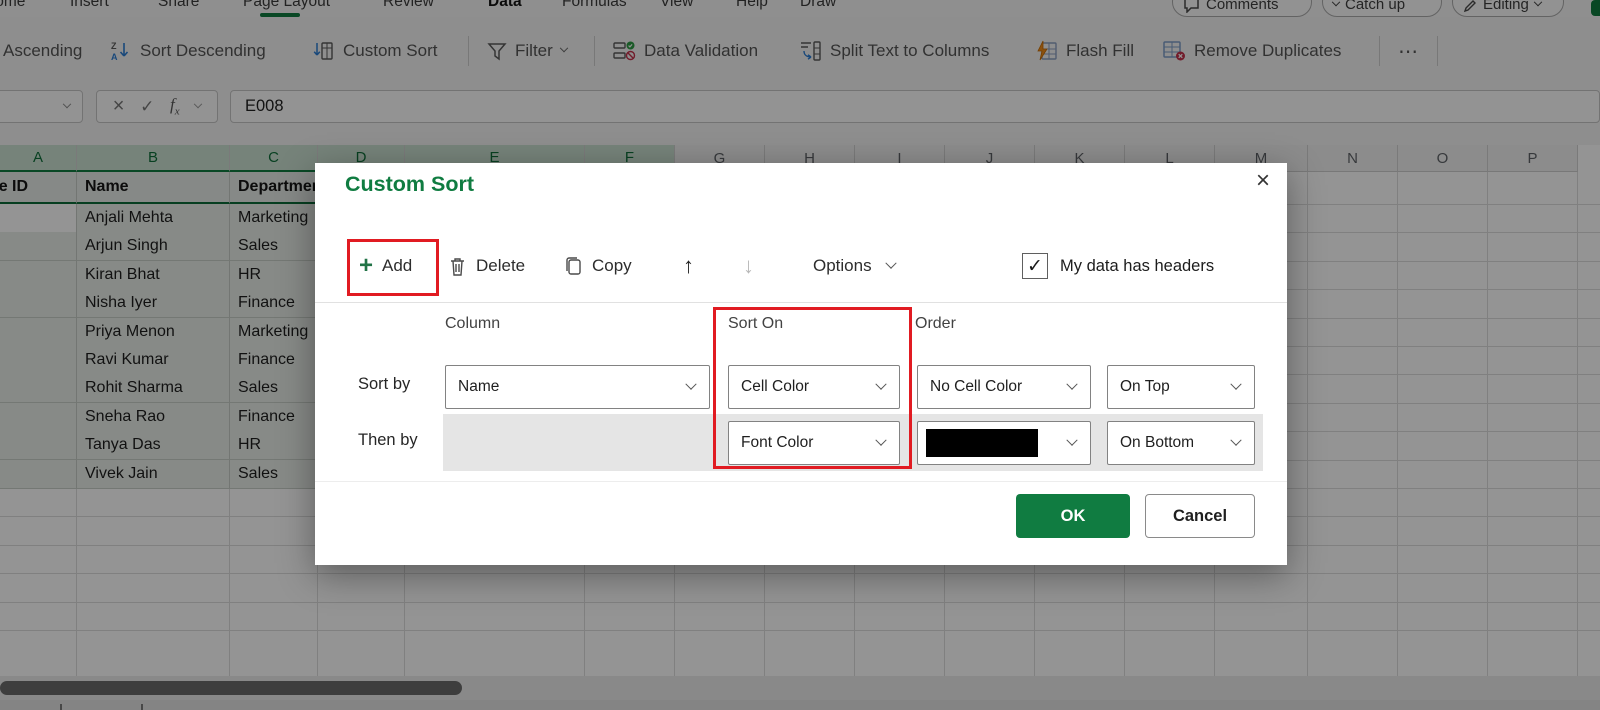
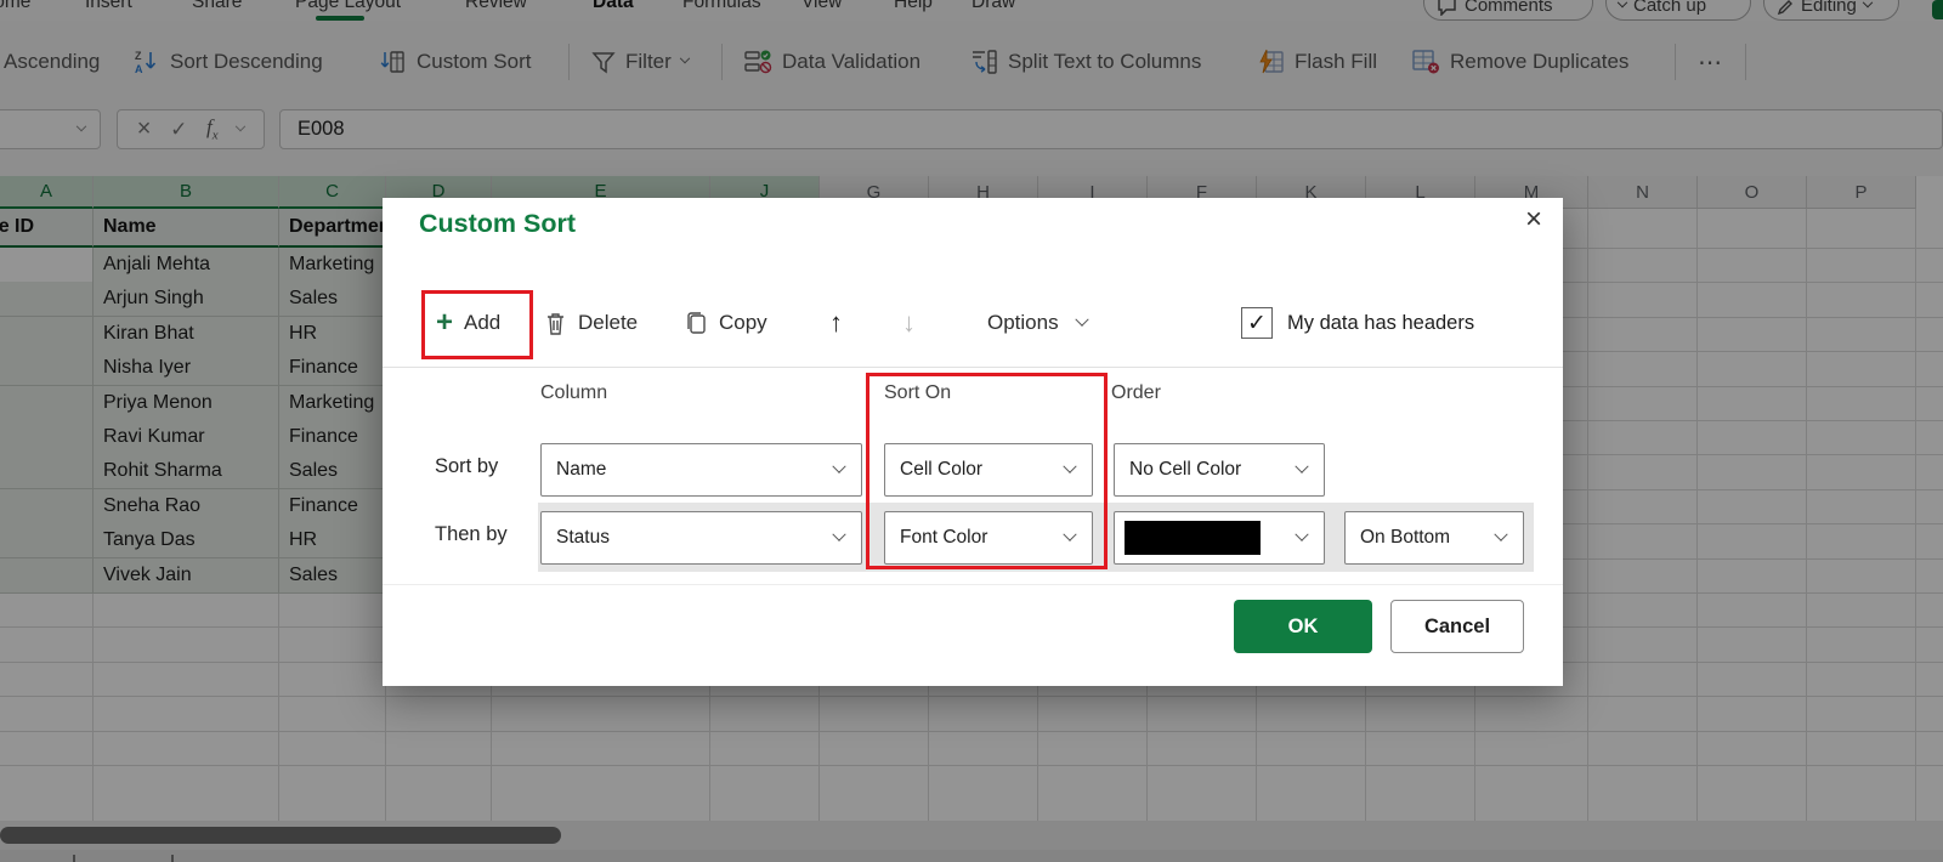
  Insert
  Share
  Page Layout
  Review
  Data
  Formulas
  View
  Help
  Draw
  Comments
  Catch up
  Editing
  Ascending
  Z
  A
  Sort Descending
  Custom Sort
  Filter
  Data Validation
  Split Text to Columns
  Flash Fill
  Remove Duplicates
  ⋯
  ×
  ✓
  fx
  E008
  A
  B
  C
  D
  E
- F
+ J
  G
  H
  I
- J
+ F
  K
  L
  M
  N
  O
  P
  Name
  Departme
  Anjali Mehta
  Marketing
  Arjun Singh
  Sales
  Kiran Bhat
  HR
  Nisha Iyer
  Finance
  Priya Menon
  Marketing
  Ravi Kumar
  Finance
  Rohit Sharma
  Sales
  Sneha Rao
  Finance
  Tanya Das
  HR
  Vivek Jain
  Sales
  Custom Sort
  ×
  +
  Add
  Delete
  Copy
  ↑
  ↓
  Options
  ✓
  My data has headers
  Column
  Sort On
  Order
  Sort by
  Name
  Cell Color
  No Cell Color
- On Top
  Then by
+ Status
  Font Color
  On Bottom
  OK
  Cancel
